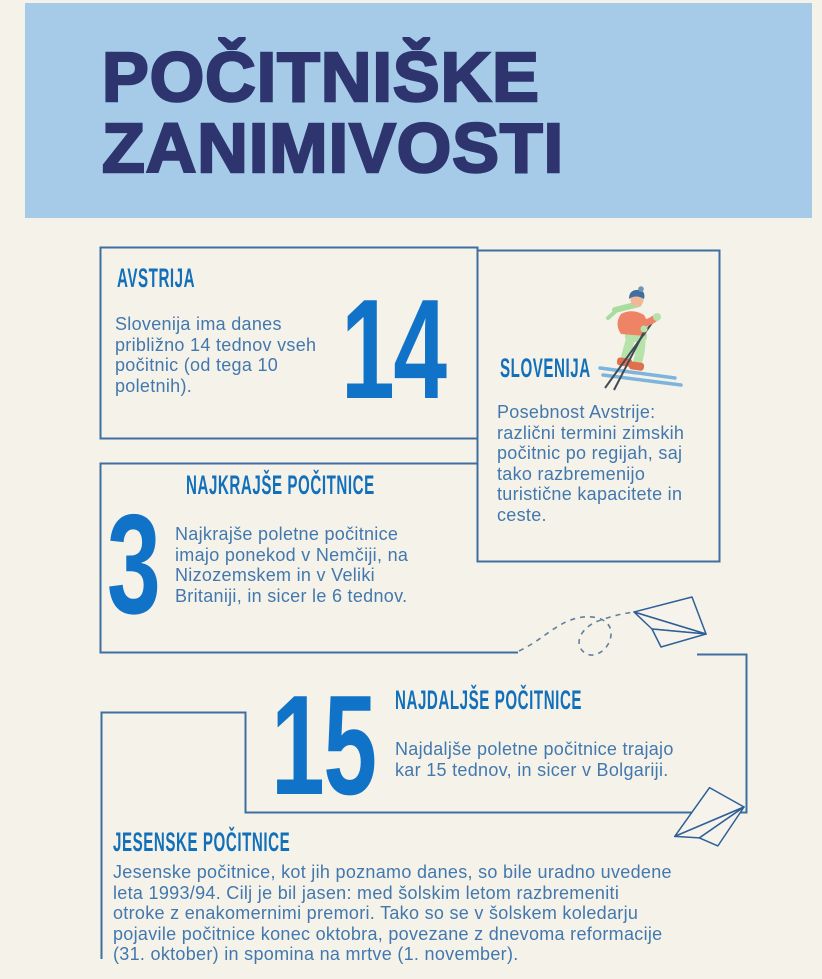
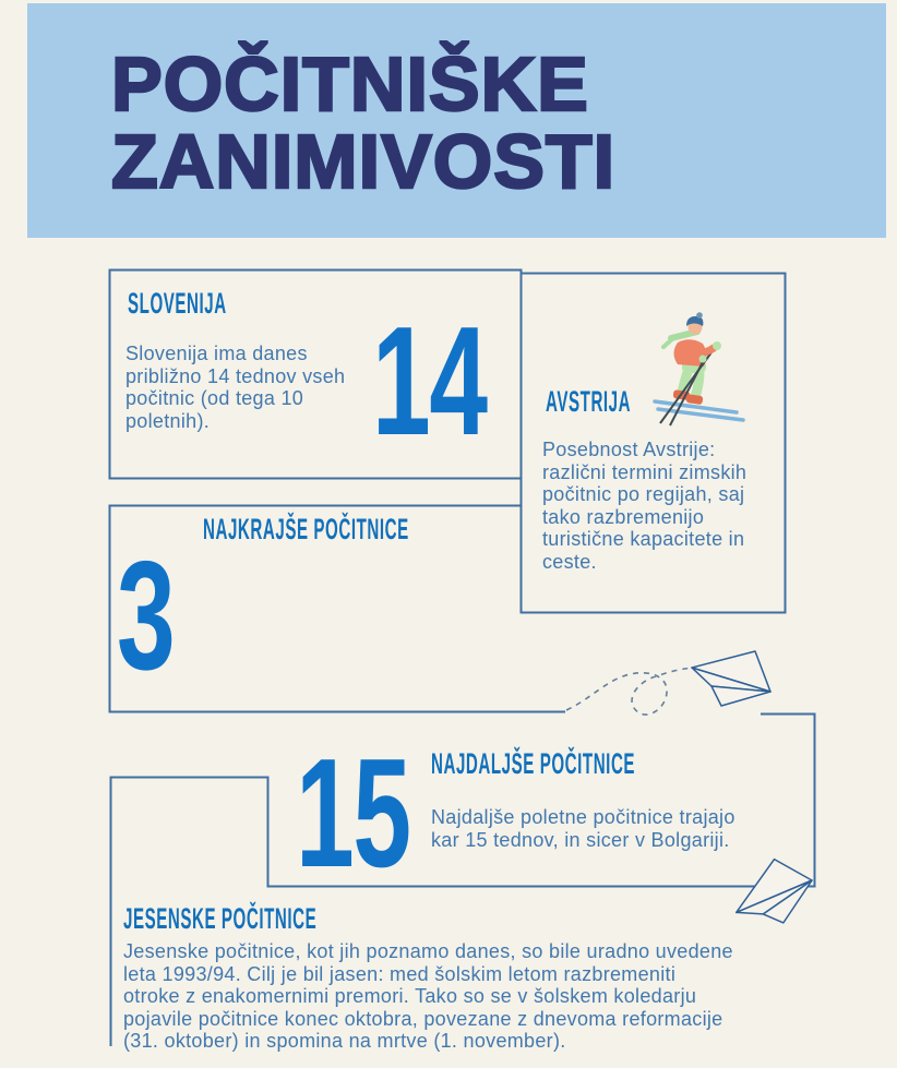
  POČITNIŠKE
  ZANIMIVOSTI
- AVSTRIJA
+ SLOVENIJA
  Slovenija ima danes
  približno 14 tednov vseh
  počitnic (od tega 10
  poletnih).
  14
- SLOVENIJA
+ AVSTRIJA
  Posebnost Avstrije:
  različni termini zimskih
  počitnic po regijah, saj
  tako razbremenijo
  turistične kapacitete in
  ceste.
  NAJKRAJŠE POČITNICE
- Najkrajše poletne počitnice
- imajo ponekod v Nemčiji, na
- Nizozemskem in v Veliki
- Britaniji, in sicer le 6 tednov.
  3
  NAJDALJŠE POČITNICE
  Najdaljše poletne počitnice trajajo
  kar 15 tednov, in sicer v Bolgariji.
  15
  JESENSKE POČITNICE
  Jesenske počitnice, kot jih poznamo danes, so bile uradno uvedene
  leta 1993/94. Cilj je bil jasen: med šolskim letom razbremeniti
  otroke z enakomernimi premori. Tako so se v šolskem koledarju
  pojavile počitnice konec oktobra, povezane z dnevoma reformacije
  (31. oktober) in spomina na mrtve (1. november).
